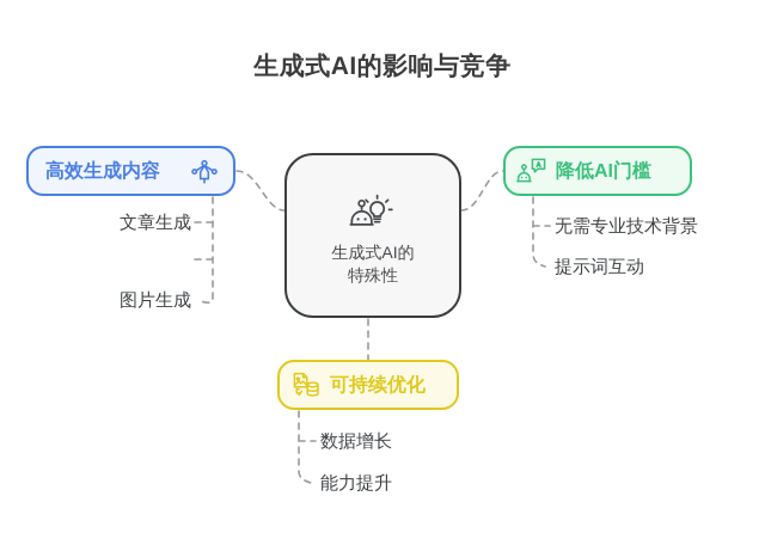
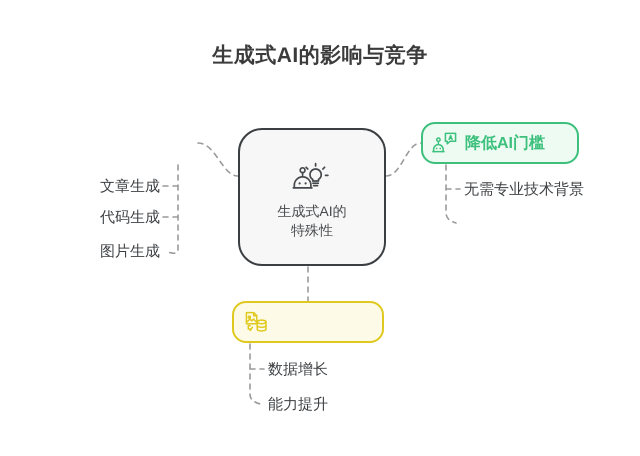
  生成式AI的影响与竞争
  生成式AI的
  特殊性
- 高效生成内容
  文章生成
+ 代码生成
  图片生成
  降低AI门槛
  无需专业技术背景
- 提示词互动
- 可持续优化
  数据增长
  能力提升
